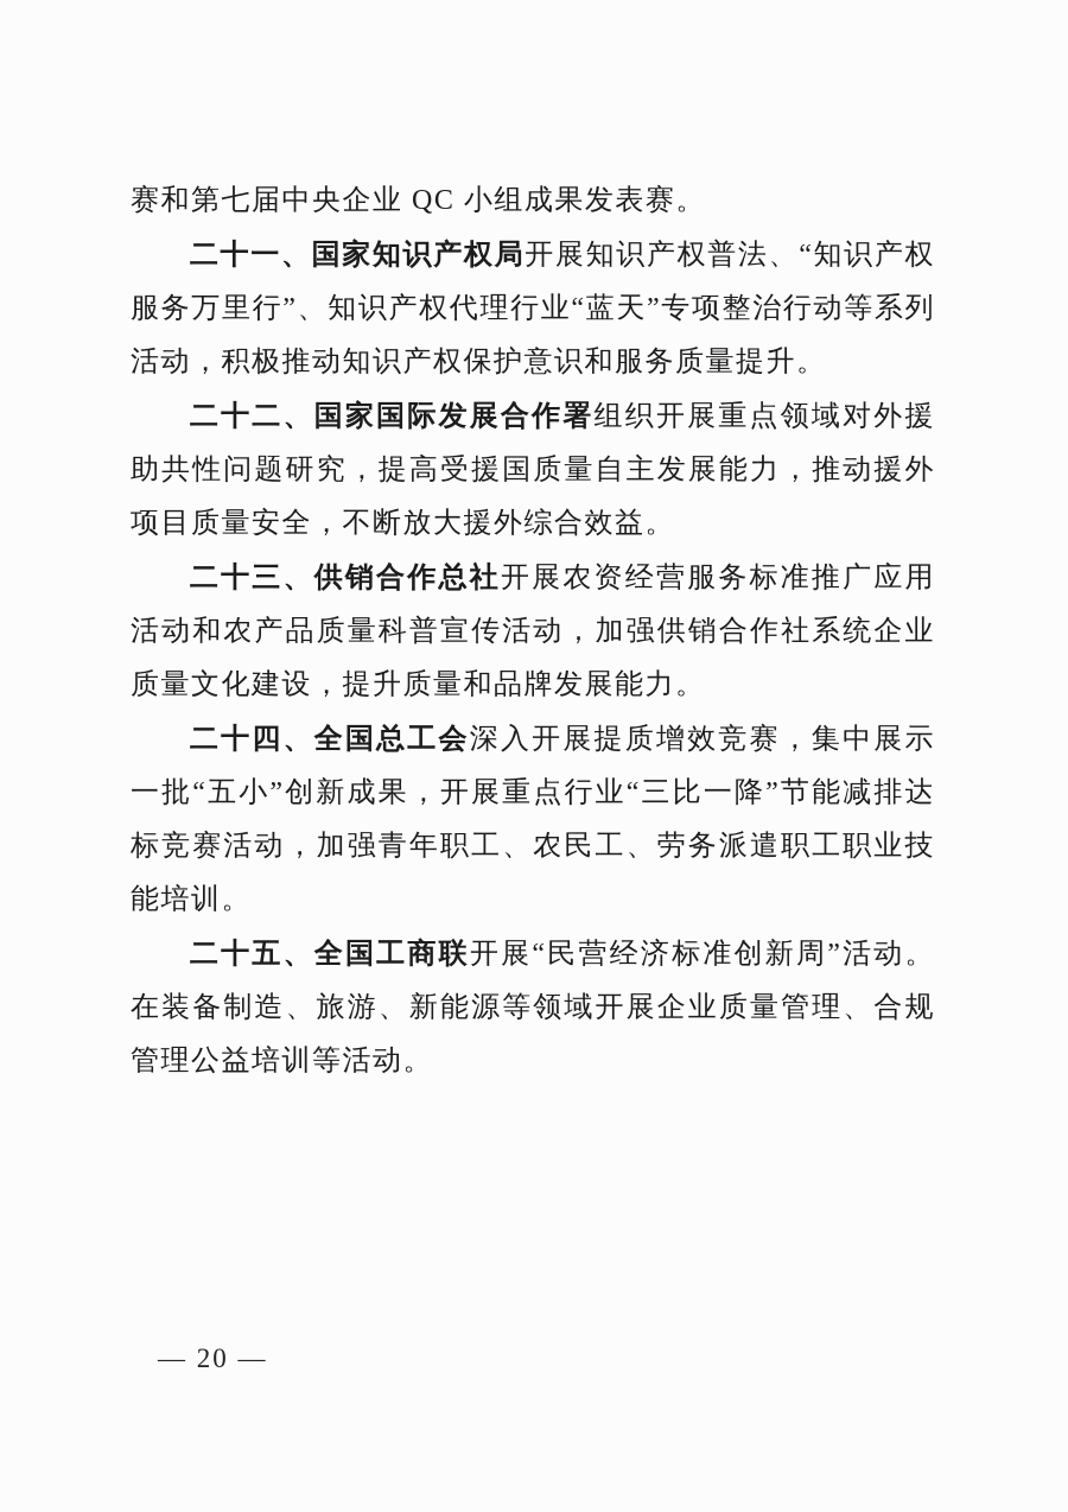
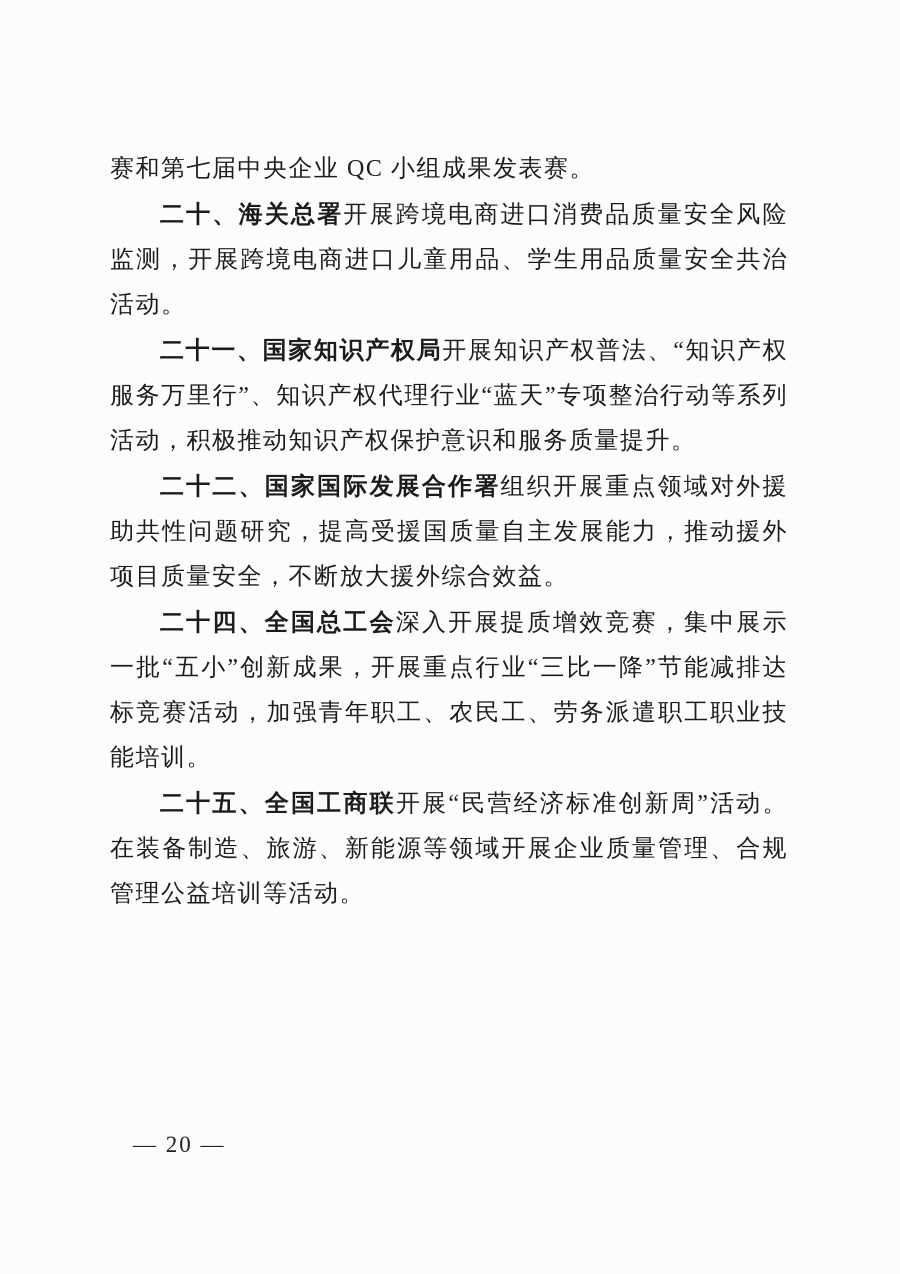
  赛和第七届中央企业 QC 小组成果发表赛。
+ 二十、海关总署开展跨境电商进口消费品质量安全风险监测，开展跨境电商进口儿童用品、学生用品质量安全共治活动。
  二十一、国家知识产权局开展知识产权普法、“知识产权服务万里行”、知识产权代理行业“蓝天”专项整治行动等系列活动，积极推动知识产权保护意识和服务质量提升。
  二十二、国家国际发展合作署组织开展重点领域对外援助共性问题研究，提高受援国质量自主发展能力，推动援外项目质量安全，不断放大援外综合效益。
- 二十三、供销合作总社开展农资经营服务标准推广应用活动和农产品质量科普宣传活动，加强供销合作社系统企业质量文化建设，提升质量和品牌发展能力。
  二十四、全国总工会深入开展提质增效竞赛，集中展示一批“五小”创新成果，开展重点行业“三比一降”节能减排达标竞赛活动，加强青年职工、农民工、劳务派遣职工职业技能培训。
  二十五、全国工商联开展“民营经济标准创新周”活动。在装备制造、旅游、新能源等领域开展企业质量管理、合规管理公益培训等活动。
  — 20 —
